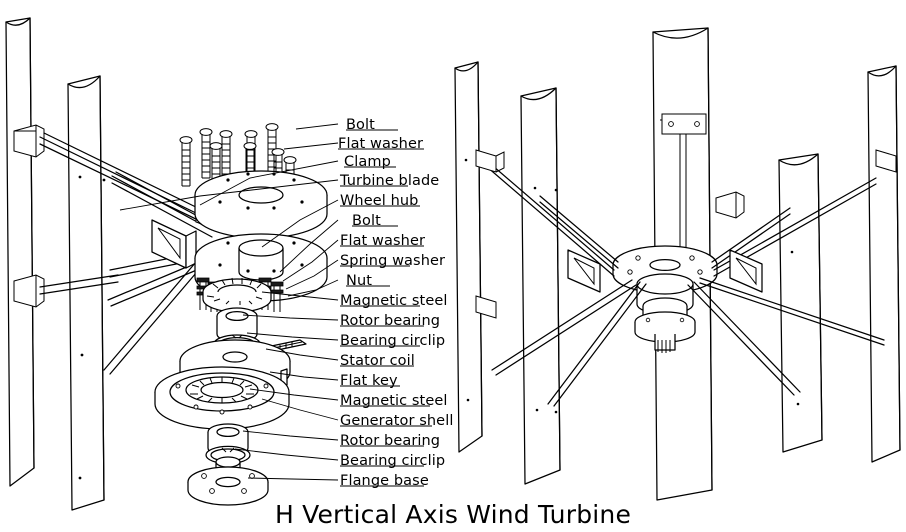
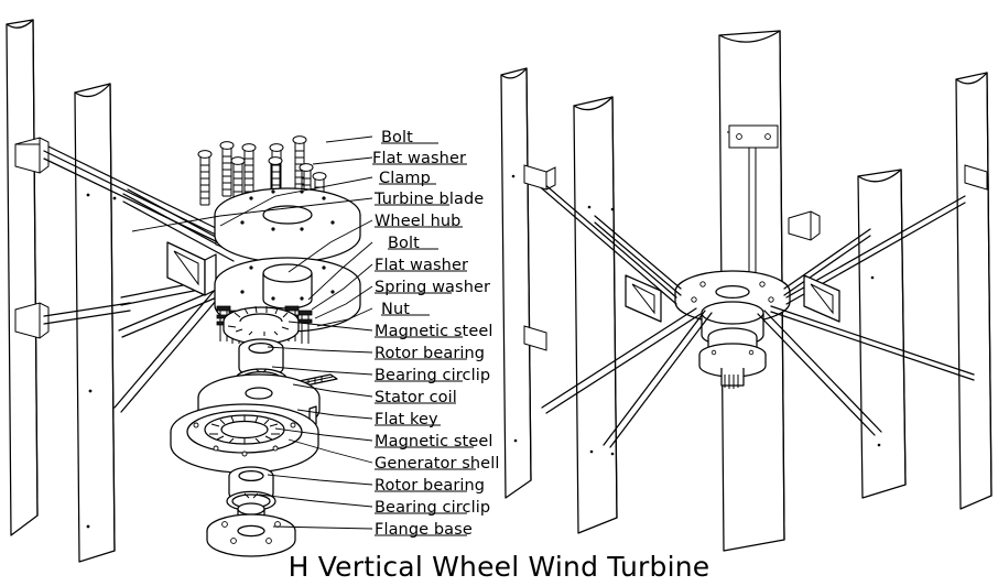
  Bolt
  Flat washer
  Clamp
  Turbine blade
  Wheel hub
  Bolt
  Flat washer
  Spring washer
  Nut
  Magnetic steel
  Rotor bearing
  Bearing circlip
  Stator coil
  Flat key
  Magnetic steel
  Generator shell
  Rotor bearing
  Bearing circlip
  Flange base
- H Vertical Axis Wind Turbine
+ H Vertical Wheel Wind Turbine
